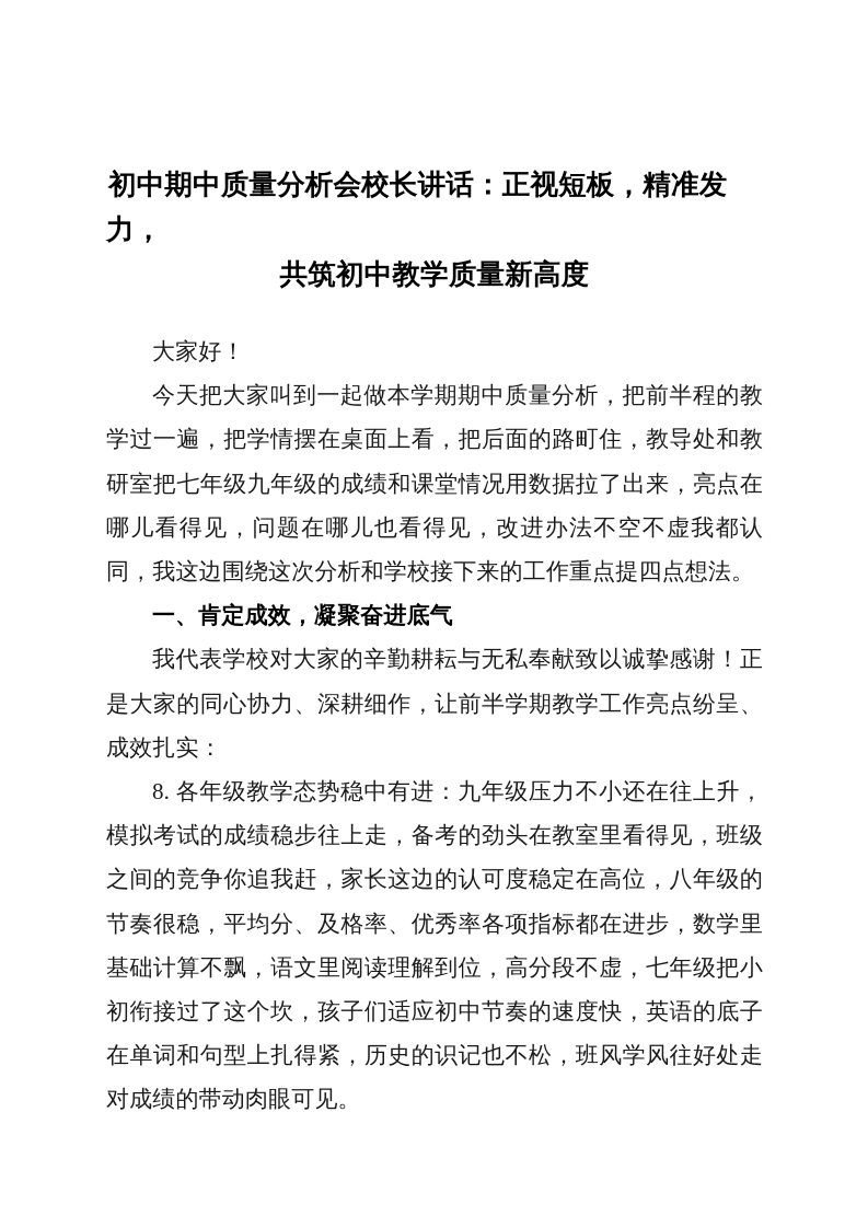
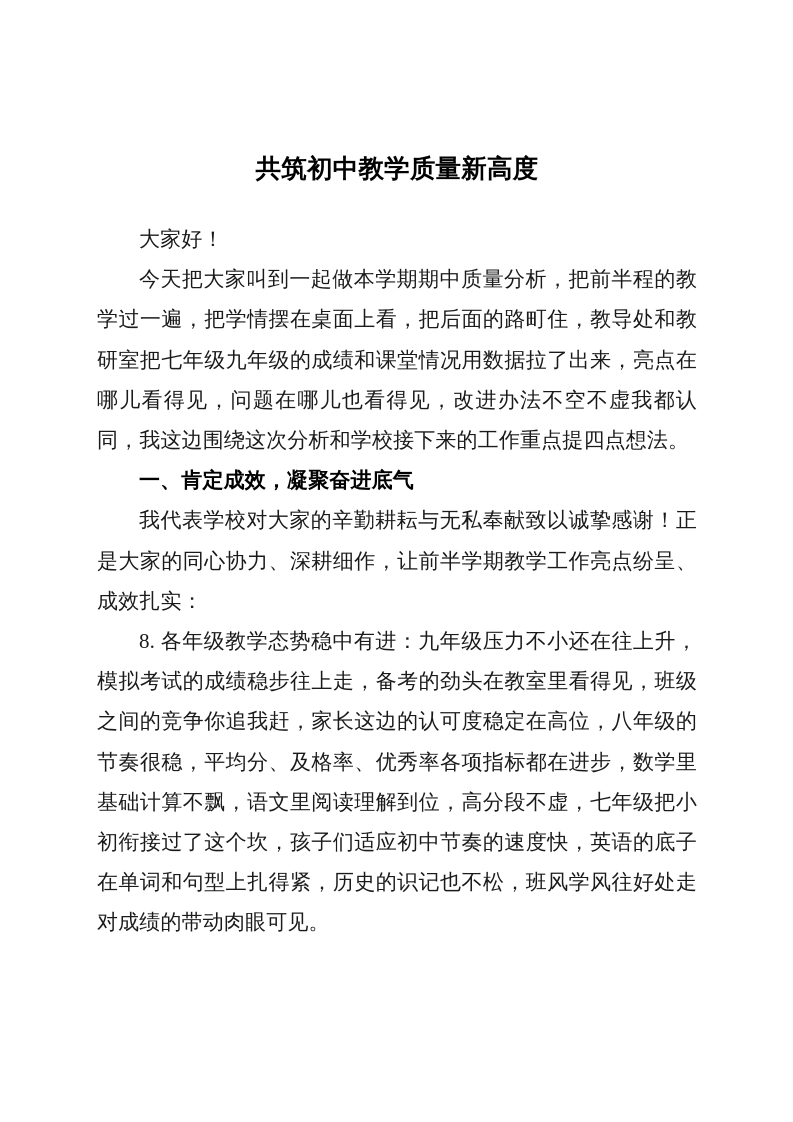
- 初中期中质量分析会校长讲话：正视短板，精准发力，
  共筑初中教学质量新高度
  大家好！
  今天把大家叫到一起做本学期期中质量分析，把前半程的教学过一遍，把学情摆在桌面上看，把后面的路町住，教导处和教研室把七年级九年级的成绩和课堂情况用数据拉了出来，亮点在哪儿看得见，问题在哪儿也看得见，改进办法不空不虚我都认同，我这边围绕这次分析和学校接下来的工作重点提四点想法。
  一、肯定成效，凝聚奋进底气
  我代表学校对大家的辛勤耕耘与无私奉献致以诚挚感谢！正是大家的同心协力、深耕细作，让前半学期教学工作亮点纷呈、成效扎实：
  8. 各年级教学态势稳中有进：九年级压力不小还在往上升，模拟考试的成绩稳步往上走，备考的劲头在教室里看得见，班级之间的竞争你追我赶，家长这边的认可度稳定在高位，八年级的节奏很稳，平均分、及格率、优秀率各项指标都在进步，数学里基础计算不飘，语文里阅读理解到位，高分段不虚，七年级把小初衔接过了这个坎，孩子们适应初中节奏的速度快，英语的底子在单词和句型上扎得紧，历史的识记也不松，班风学风往好处走对成绩的带动肉眼可见。
